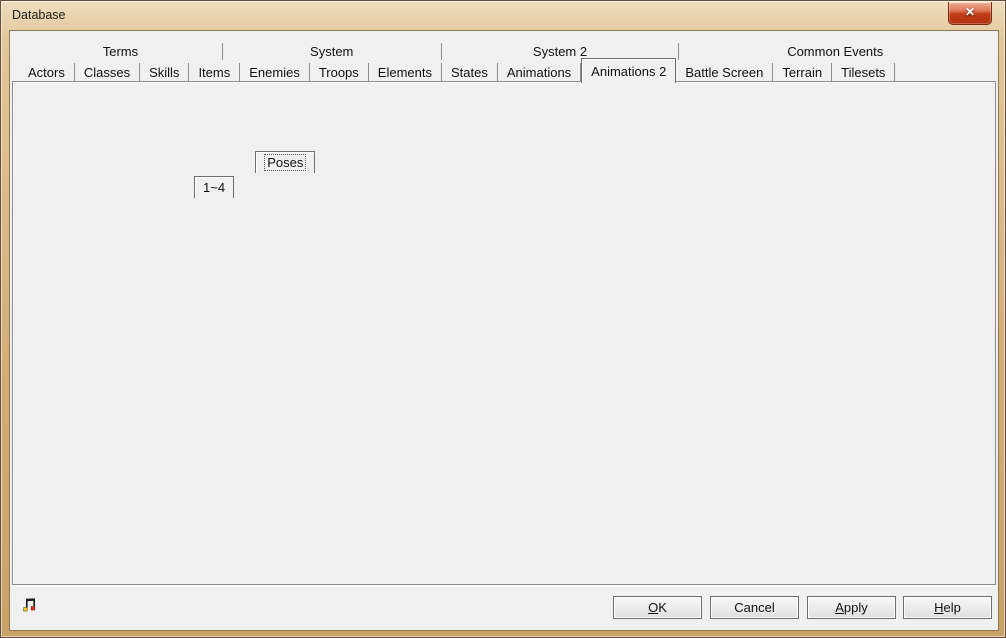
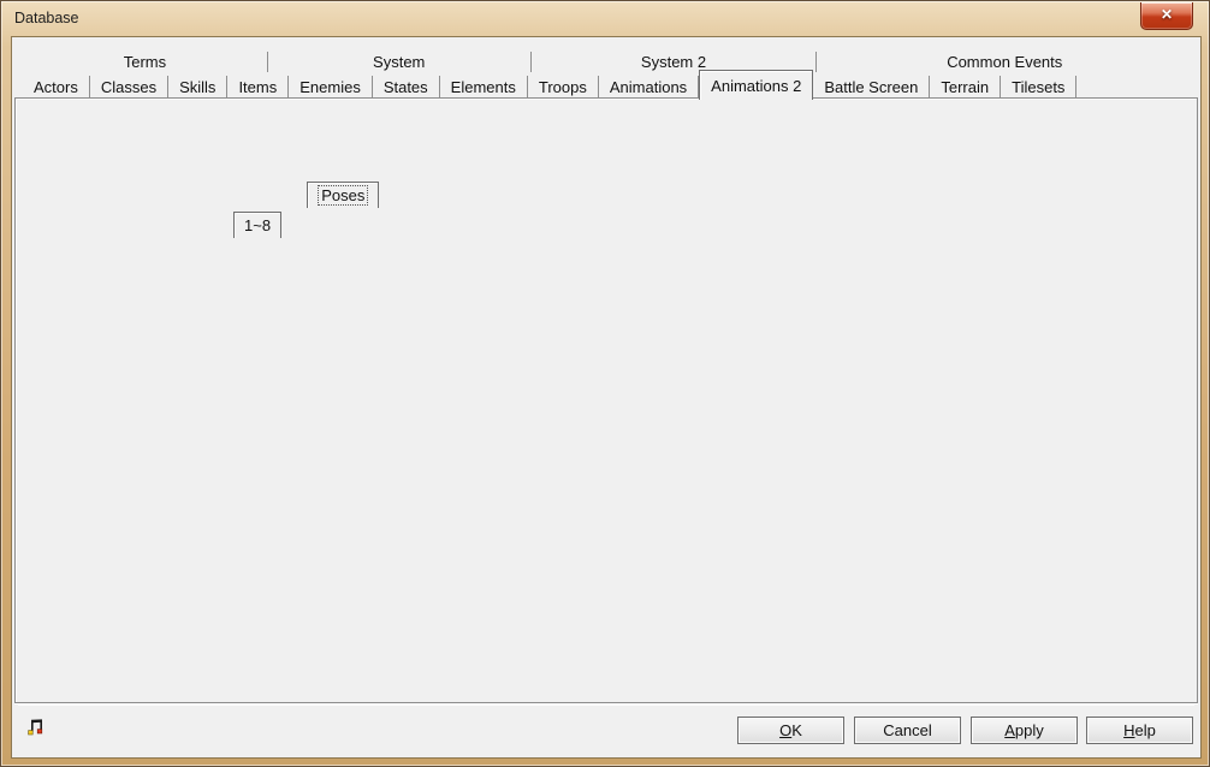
  Database
  ✕
  Terms
  System
  System 2
  Common Events
  Actors
  Classes
  Skills
  Items
  Enemies
- Troops
+ States
  Elements
- States
+ Troops
  Animations
  Animations 2
  Battle Screen
  Terrain
  Tilesets
  Poses
- 1~4
+ 1~8
  OK
  Cancel
  Apply
  Help
